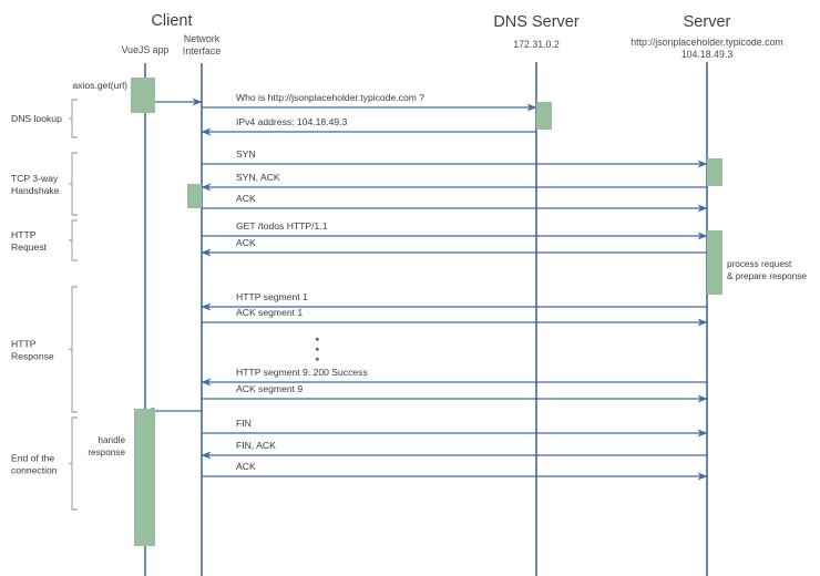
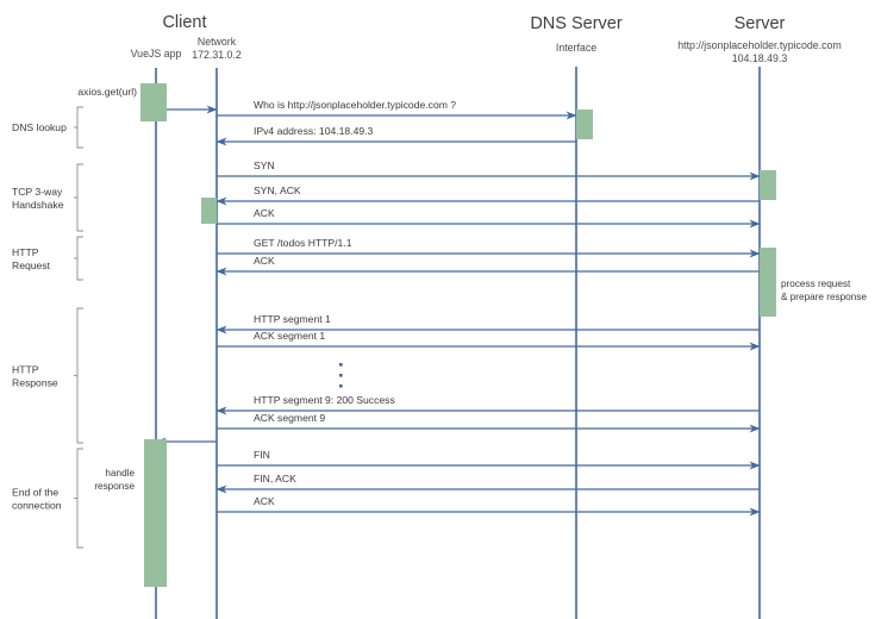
  Client
  VueJS app
  Network
- Interface
+ 172.31.0.2
  DNS Server
- 172.31.0.2
+ Interface
  Server
  http://jsonplaceholder.typicode.com
  104.18.49.3
  DNS lookup
  TCP 3-way
  Handshake
  HTTP
  Request
  HTTP
  Response
  End of the
  connection
  Who is http://jsonplaceholder.typicode.com ?
  IPv4 address: 104.18.49.3
  SYN
  SYN, ACK
  ACK
  GET /todos HTTP/1.1
  ACK
  HTTP segment 1
  ACK segment 1
  HTTP segment 9: 200 Success
  ACK segment 9
  FIN
  FIN, ACK
  ACK
  process request
  & prepare response
  handle
  response
  axios.get(url)
